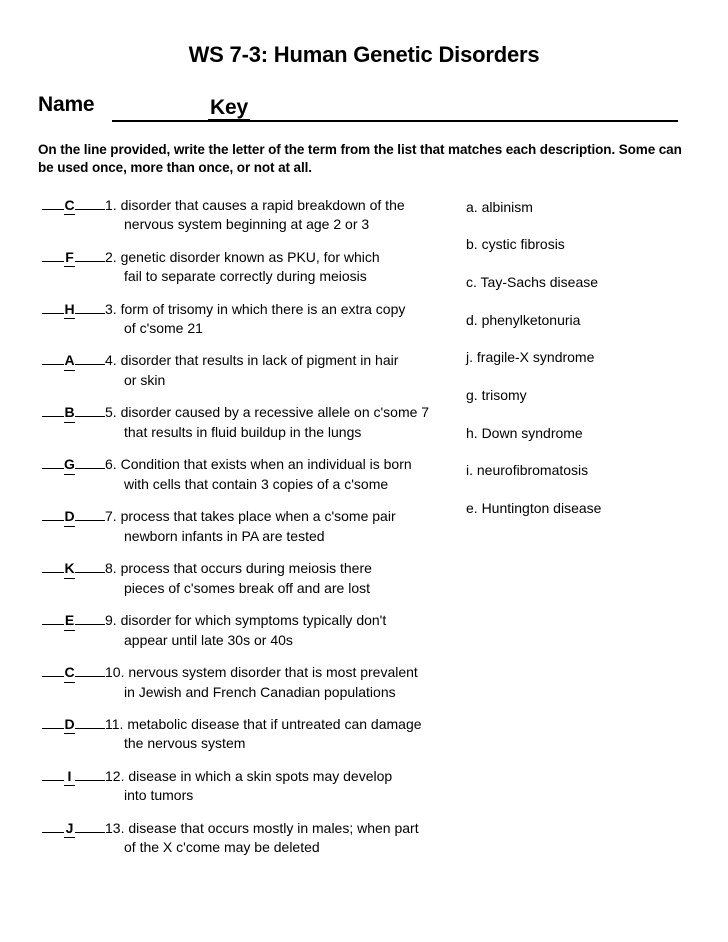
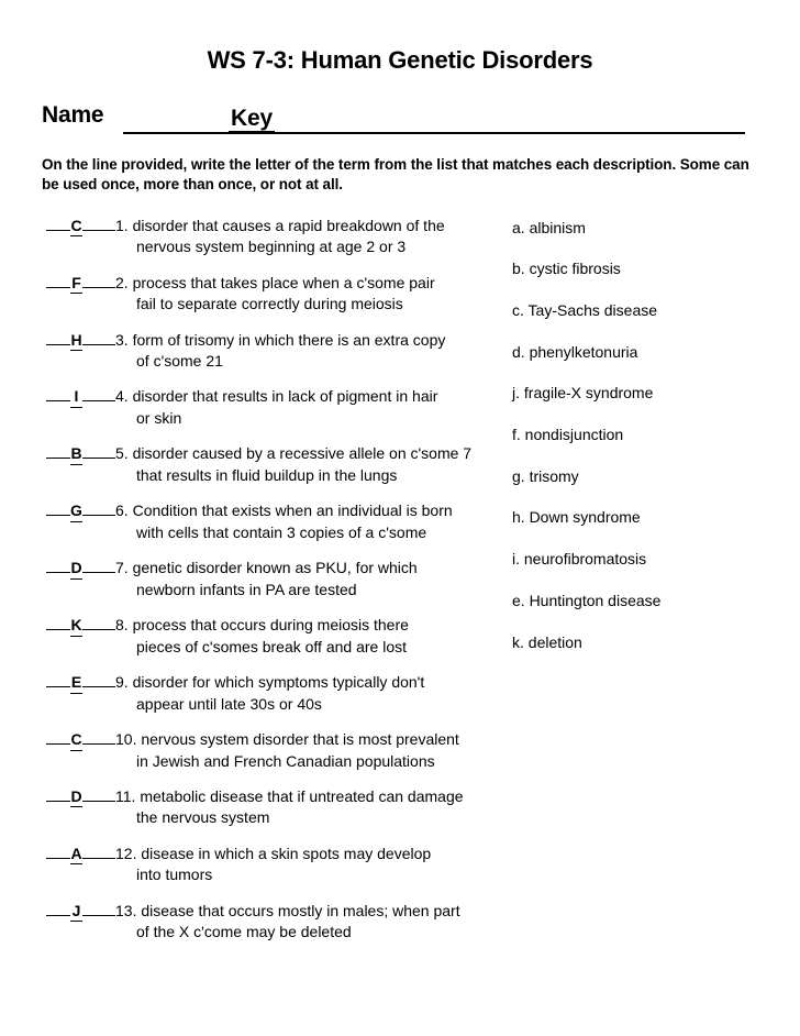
  WS 7-3: Human Genetic Disorders
  Name
  Key
  On the line provided, write the letter of the term from the list that matches each description. Some can be used once, more than once, or not at all.
  C 1. disorder that causes a rapid breakdown of the
  nervous system beginning at age 2 or 3
- F 2. genetic disorder known as PKU, for which
+ F 2. process that takes place when a c'some pair
  fail to separate correctly during meiosis
  H 3. form of trisomy in which there is an extra copy
  of c'some 21
- A 4. disorder that results in lack of pigment in hair
+ I 4. disorder that results in lack of pigment in hair
  or skin
  B 5. disorder caused by a recessive allele on c'some 7
  that results in fluid buildup in the lungs
  G 6. Condition that exists when an individual is born
  with cells that contain 3 copies of a c'some
- D 7. process that takes place when a c'some pair
+ D 7. genetic disorder known as PKU, for which
  newborn infants in PA are tested
  K 8. process that occurs during meiosis there
  pieces of c'somes break off and are lost
  E 9. disorder for which symptoms typically don't
  appear until late 30s or 40s
  C 10. nervous system disorder that is most prevalent
  in Jewish and French Canadian populations
  D 11. metabolic disease that if untreated can damage
  the nervous system
- I 12. disease in which a skin spots may develop
+ A 12. disease in which a skin spots may develop
  into tumors
  J 13. disease that occurs mostly in males; when part
  of the X c'come may be deleted
  a. albinism
  b. cystic fibrosis
  c. Tay-Sachs disease
  d. phenylketonuria
  j. fragile-X syndrome
+ f. nondisjunction
  g. trisomy
  h. Down syndrome
  i. neurofibromatosis
  e. Huntington disease
+ k. deletion
